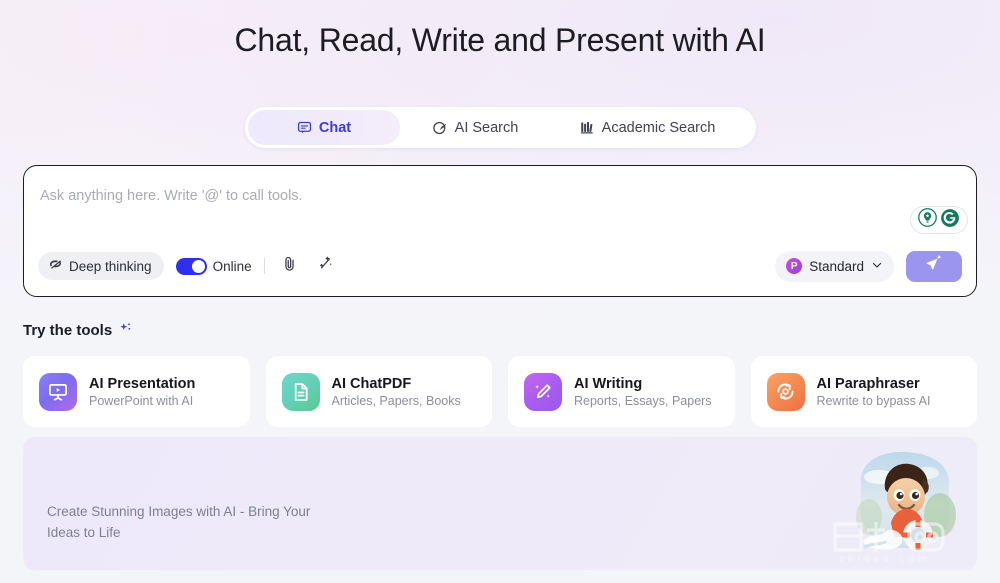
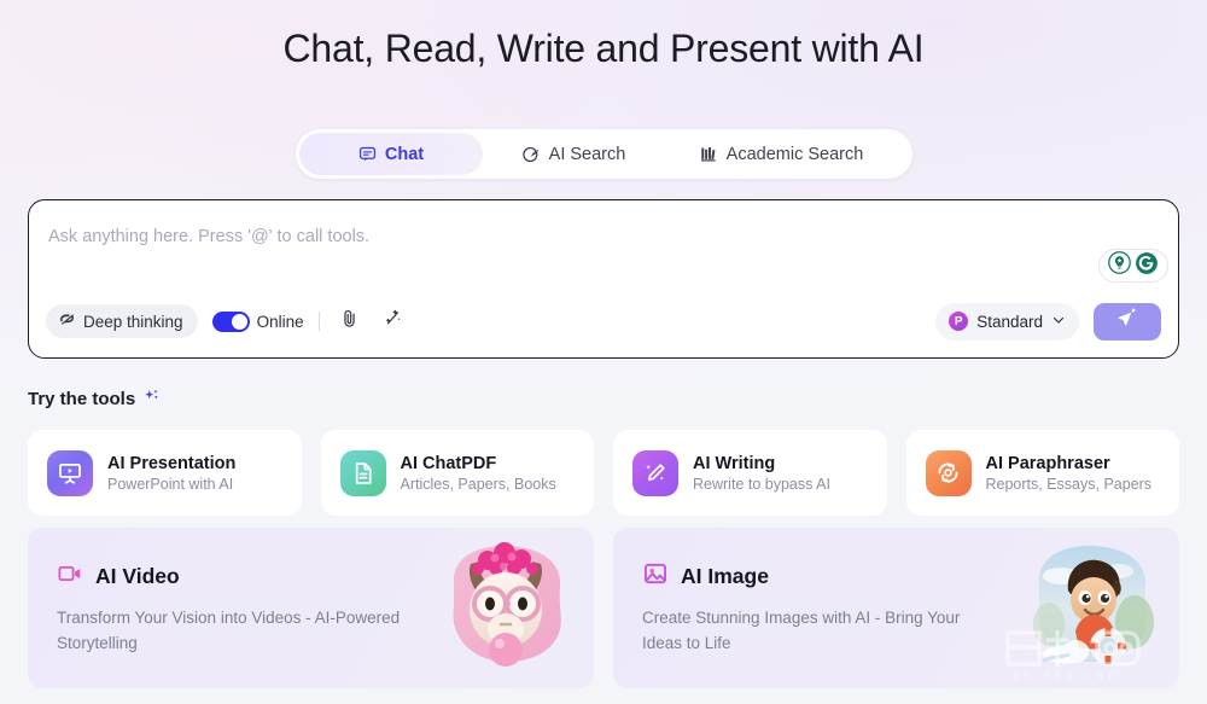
  Chat, Read, Write and Present with AI
  Chat
  AI Search
  Academic Search
- Ask anything here. Write '@' to call tools.
+ Ask anything here. Press '@' to call tools.
  Deep thinking
  Online
  P
  Standard
  Try the tools
  AI Presentation
  PowerPoint with AI
  AI ChatPDF
  Articles, Papers, Books
  AI Writing
- Reports, Essays, Papers
+ Rewrite to bypass AI
  AI Paraphraser
- Rewrite to bypass AI
+ Reports, Essays, Papers
+ AI Video
+ Transform Your Vision into Videos - AI-Powered Storytelling
+ AI Image
  Create Stunning Images with AI - Bring Your Ideas to Life
